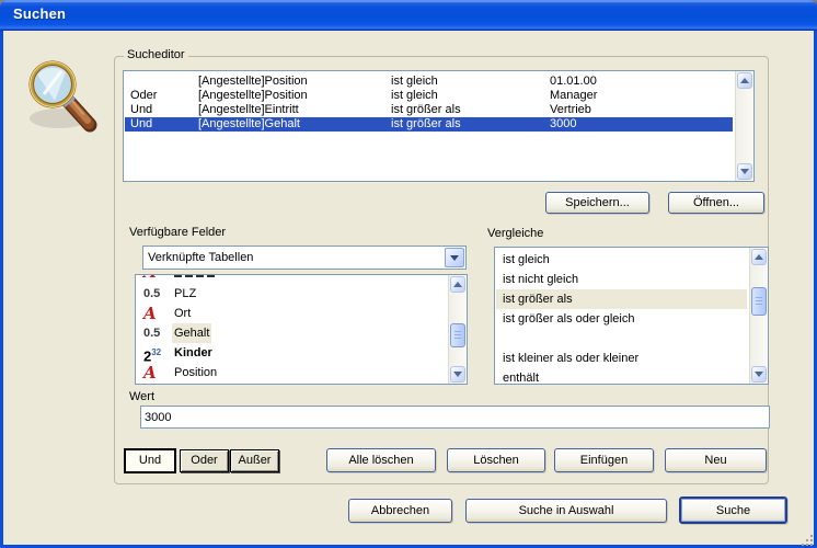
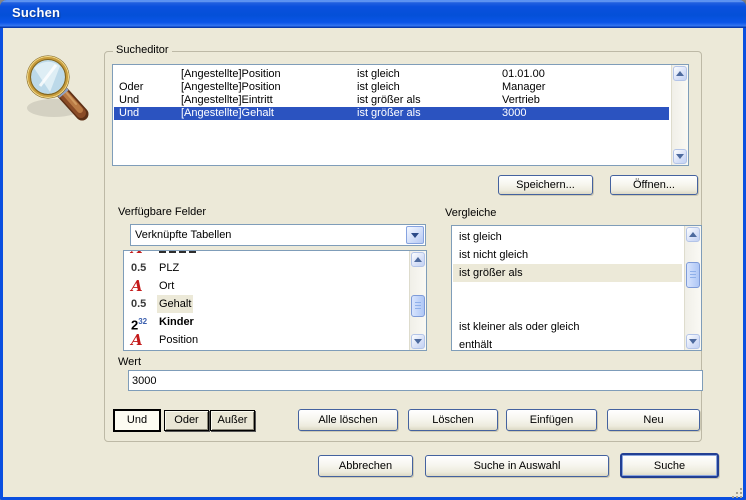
  Suchen
  Sucheditor
  [Angestellte]Position
  ist gleich
  01.01.00
  Oder
  [Angestellte]Position
  ist gleich
  Manager
  Und
  [Angestellte]Eintritt
  ist größer als
  Vertrieb
  Und
  [Angestellte]Gehalt
  ist größer als
  3000
  Speichern...
  Öffnen...
  Verfügbare Felder
  Verknüpfte Tabellen
  0.5
  PLZ
  A
  Ort
  0.5
  Gehalt
  232
  Kinder
  A
  Position
  Vergleiche
  ist gleich
  ist nicht gleich
  ist größer als
- ist größer als oder gleich
- ist kleiner als oder kleiner
+ ist kleiner als oder gleich
  enthält
  Wert
  3000
  Und
  Oder
  Außer
  Alle löschen
  Löschen
  Einfügen
  Neu
  Abbrechen
  Suche in Auswahl
  Suche
